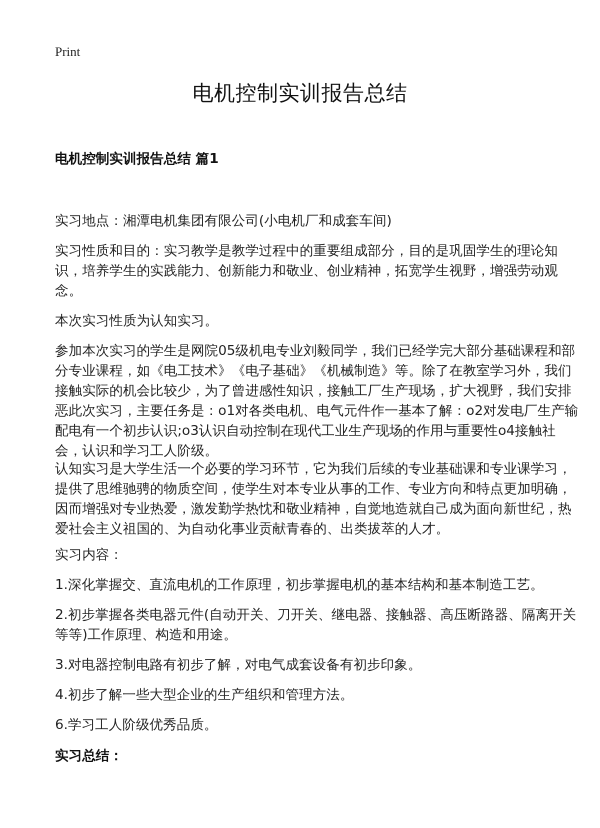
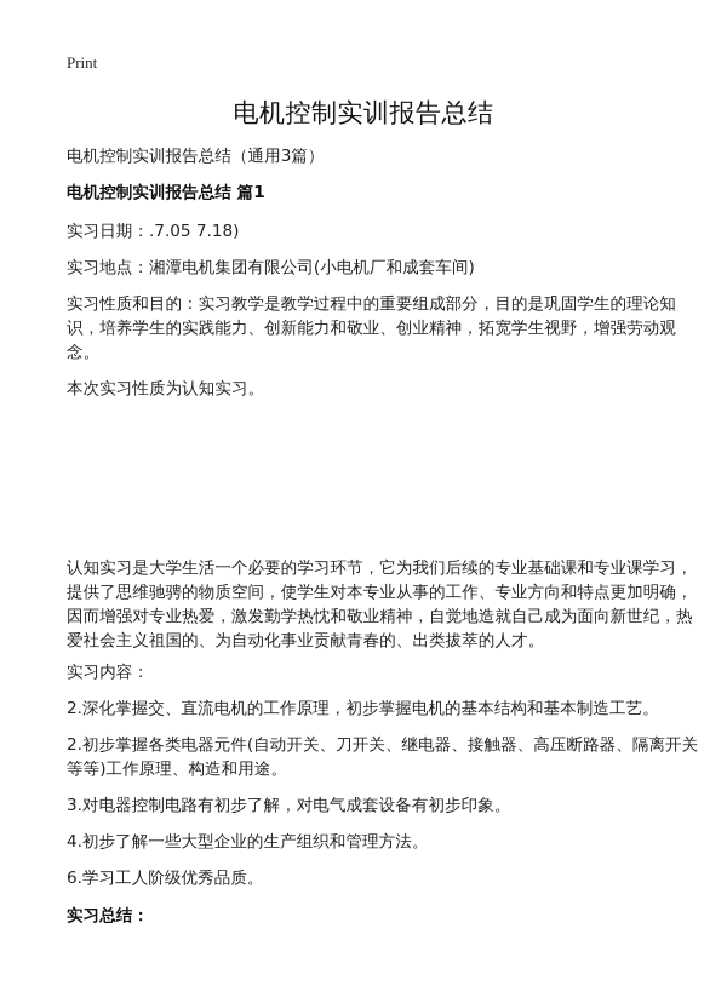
  Print
  电机控制实训报告总结
+ 电机控制实训报告总结（通用3篇）
  电机控制实训报告总结 篇1
+ 实习日期：.7.05 7.18)
  实习地点：湘潭电机集团有限公司(小电机厂和成套车间)
  实习性质和目的：实习教学是教学过程中的重要组成部分，目的是巩固学生的理论知识，培养学生的实践能力、创新能力和敬业、创业精神，拓宽学生视野，增强劳动观念。
  本次实习性质为认知实习。
- 参加本次实习的学生是网院05级机电专业刘毅同学，我们已经学完大部分基础课程和部分专业课程，如《电工技术》《电子基础》《机械制造》等。除了在教室学习外，我们接触实际的机会比较少，为了曾进感性知识，接触工厂生产现场，扩大视野，我们安排恶此次实习，主要任务是：o1对各类电机、电气元件作一基本了解：o2对发电厂生产输配电有一个初步认识;o3认识自动控制在现代工业生产现场的作用与重要性o4接触社会，认识和学习工人阶级。
  认知实习是大学生活一个必要的学习环节，它为我们后续的专业基础课和专业课学习，提供了思维驰骋的物质空间，使学生对本专业从事的工作、专业方向和特点更加明确，因而增强对专业热爱，激发勤学热忱和敬业精神，自觉地造就自己成为面向新世纪，热爱社会主义祖国的、为自动化事业贡献青春的、出类拔萃的人才。
  实习内容：
- 1.深化掌握交、直流电机的工作原理，初步掌握电机的基本结构和基本制造工艺。
+ 2.深化掌握交、直流电机的工作原理，初步掌握电机的基本结构和基本制造工艺。
  2.初步掌握各类电器元件(自动开关、刀开关、继电器、接触器、高压断路器、隔离开关等等)工作原理、构造和用途。
  3.对电器控制电路有初步了解，对电气成套设备有初步印象。
  4.初步了解一些大型企业的生产组织和管理方法。
  6.学习工人阶级优秀品质。
  实习总结：
